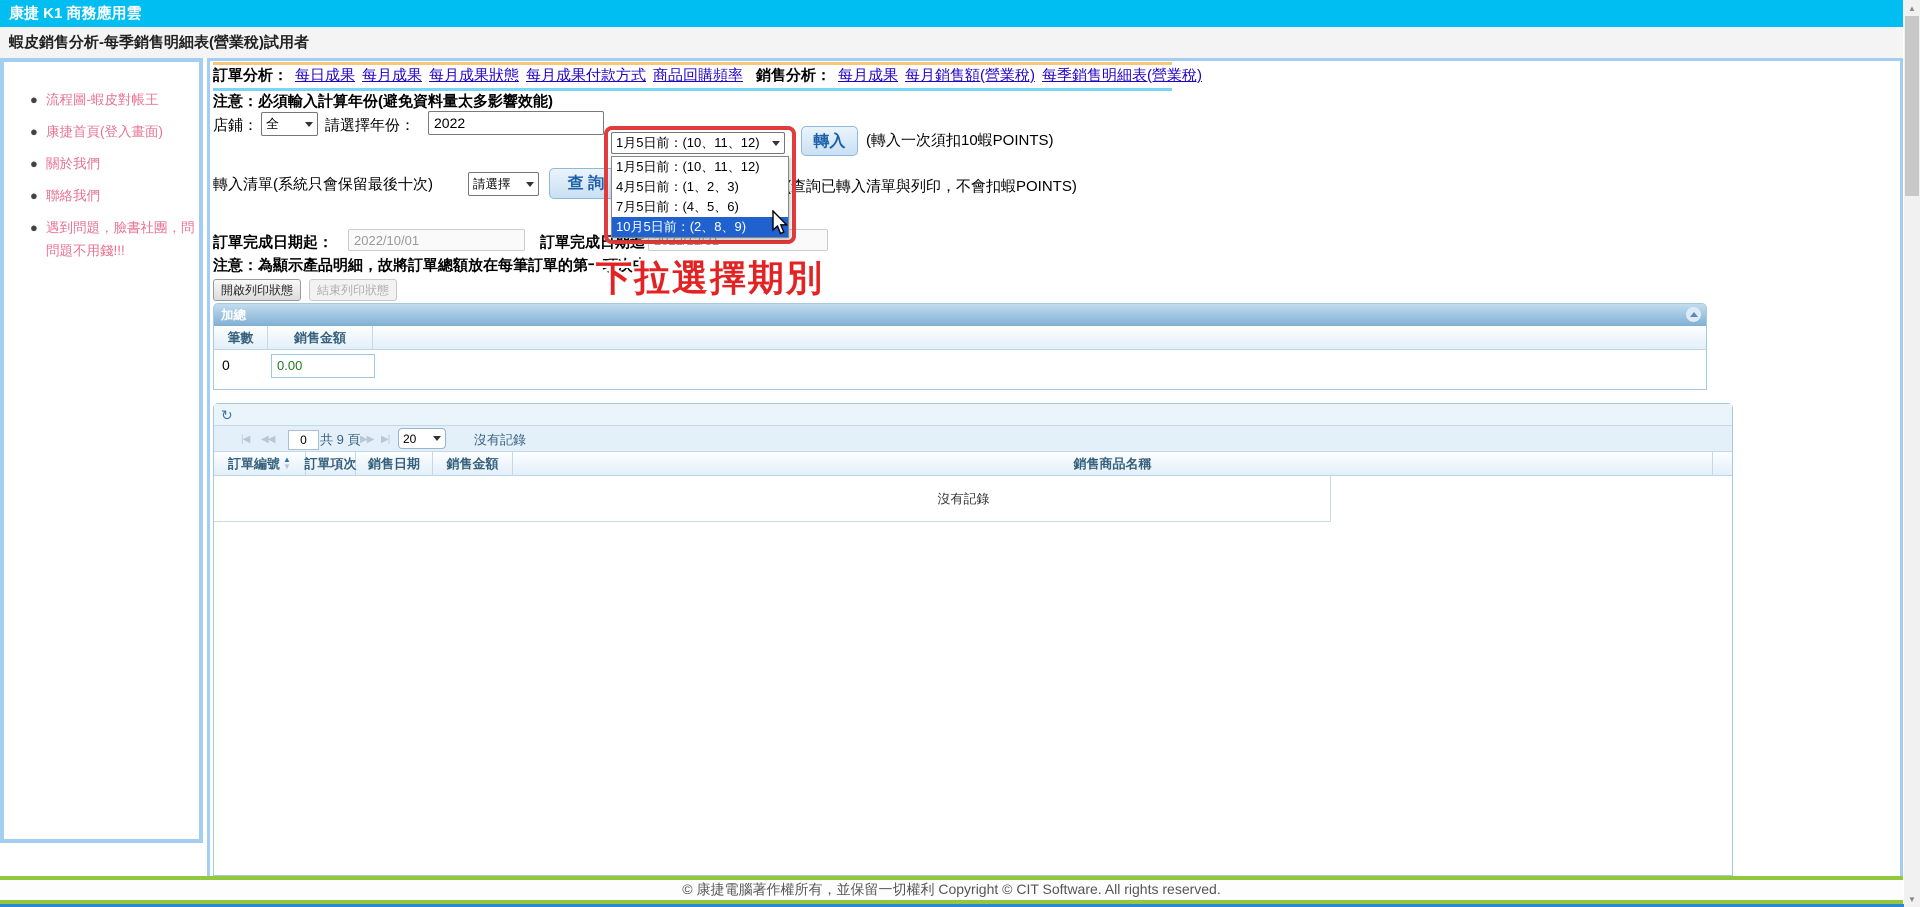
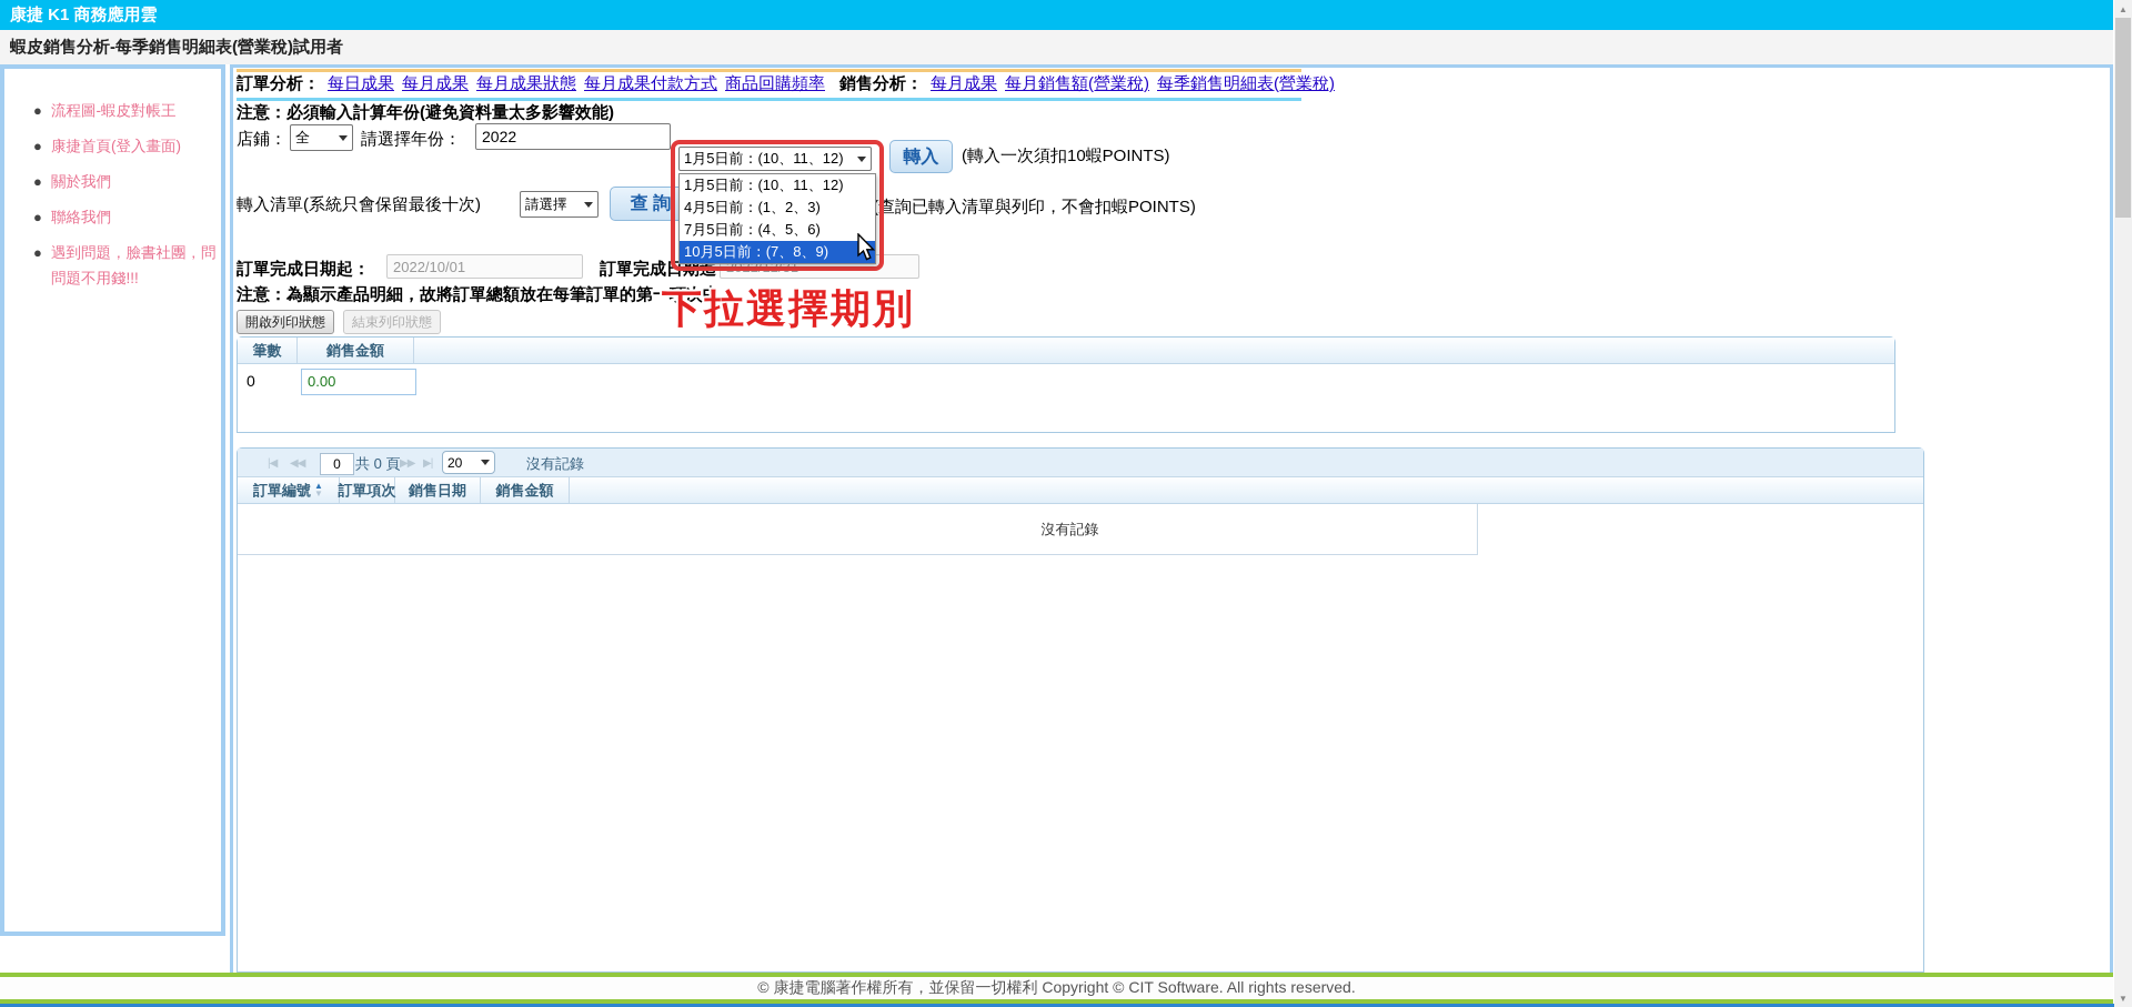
  康捷 K1 商務應用雲
  蝦皮銷售分析-每季銷售明細表(營業稅)試用者
  ●
  流程圖-蝦皮對帳王
  ●
  康捷首頁(登入畫面)
  ●
  關於我們
  ●
  聯絡我們
  ●
  遇到問題，臉書社團，問問題不用錢!!!
  訂單分析：
  每日成果
  每月成果
  每月成果狀態
  每月成果付款方式
  商品回購頻率
  銷售分析：
  每月成果
  每月銷售額(營業稅)
  每季銷售明細表(營業稅)
  注意：必須輸入計算年份(避免資料量太多影響效能)
  店鋪：
  全
  請選擇年份：
  2022
  1月5日前：(10、11、12)
  1月5日前：(10、11、12)
  4月5日前：(1、2、3)
  7月5日前：(4、5、6)
- 10月5日前：(2、8、9)
+ 10月5日前：(7、8、9)
  轉入
  (轉入一次須扣10蝦POINTS)
  轉入清單(系統只會保留最後十次)
  請選擇
  查 詢
  查詢已轉入清單與列印，不會扣蝦POINTS)
  訂單完成日期起：
  2022/10/01
  訂單完成日期迄
  2022/12/31
  注意：為顯示產品明細，故將訂單總額放在每筆訂單的第一項次中
  開啟列印狀態
  結束列印狀態
  下拉選擇期別
- 加總
  筆數
  銷售金額
  0
  0.00
- ↻
  |◀
  ◀◀
  0
- 共 9 頁
+ 共 0 頁
  ▶▶
  ▶|
  20
  沒有記錄
  訂單編號
  ▲
  ▼
  訂單項次
  銷售日期
  銷售金額
- 銷售商品名稱
  沒有記錄
  © 康捷電腦著作權所有，並保留一切權利 Copyright © CIT Software. All rights reserved.
  ▲
  ▼
